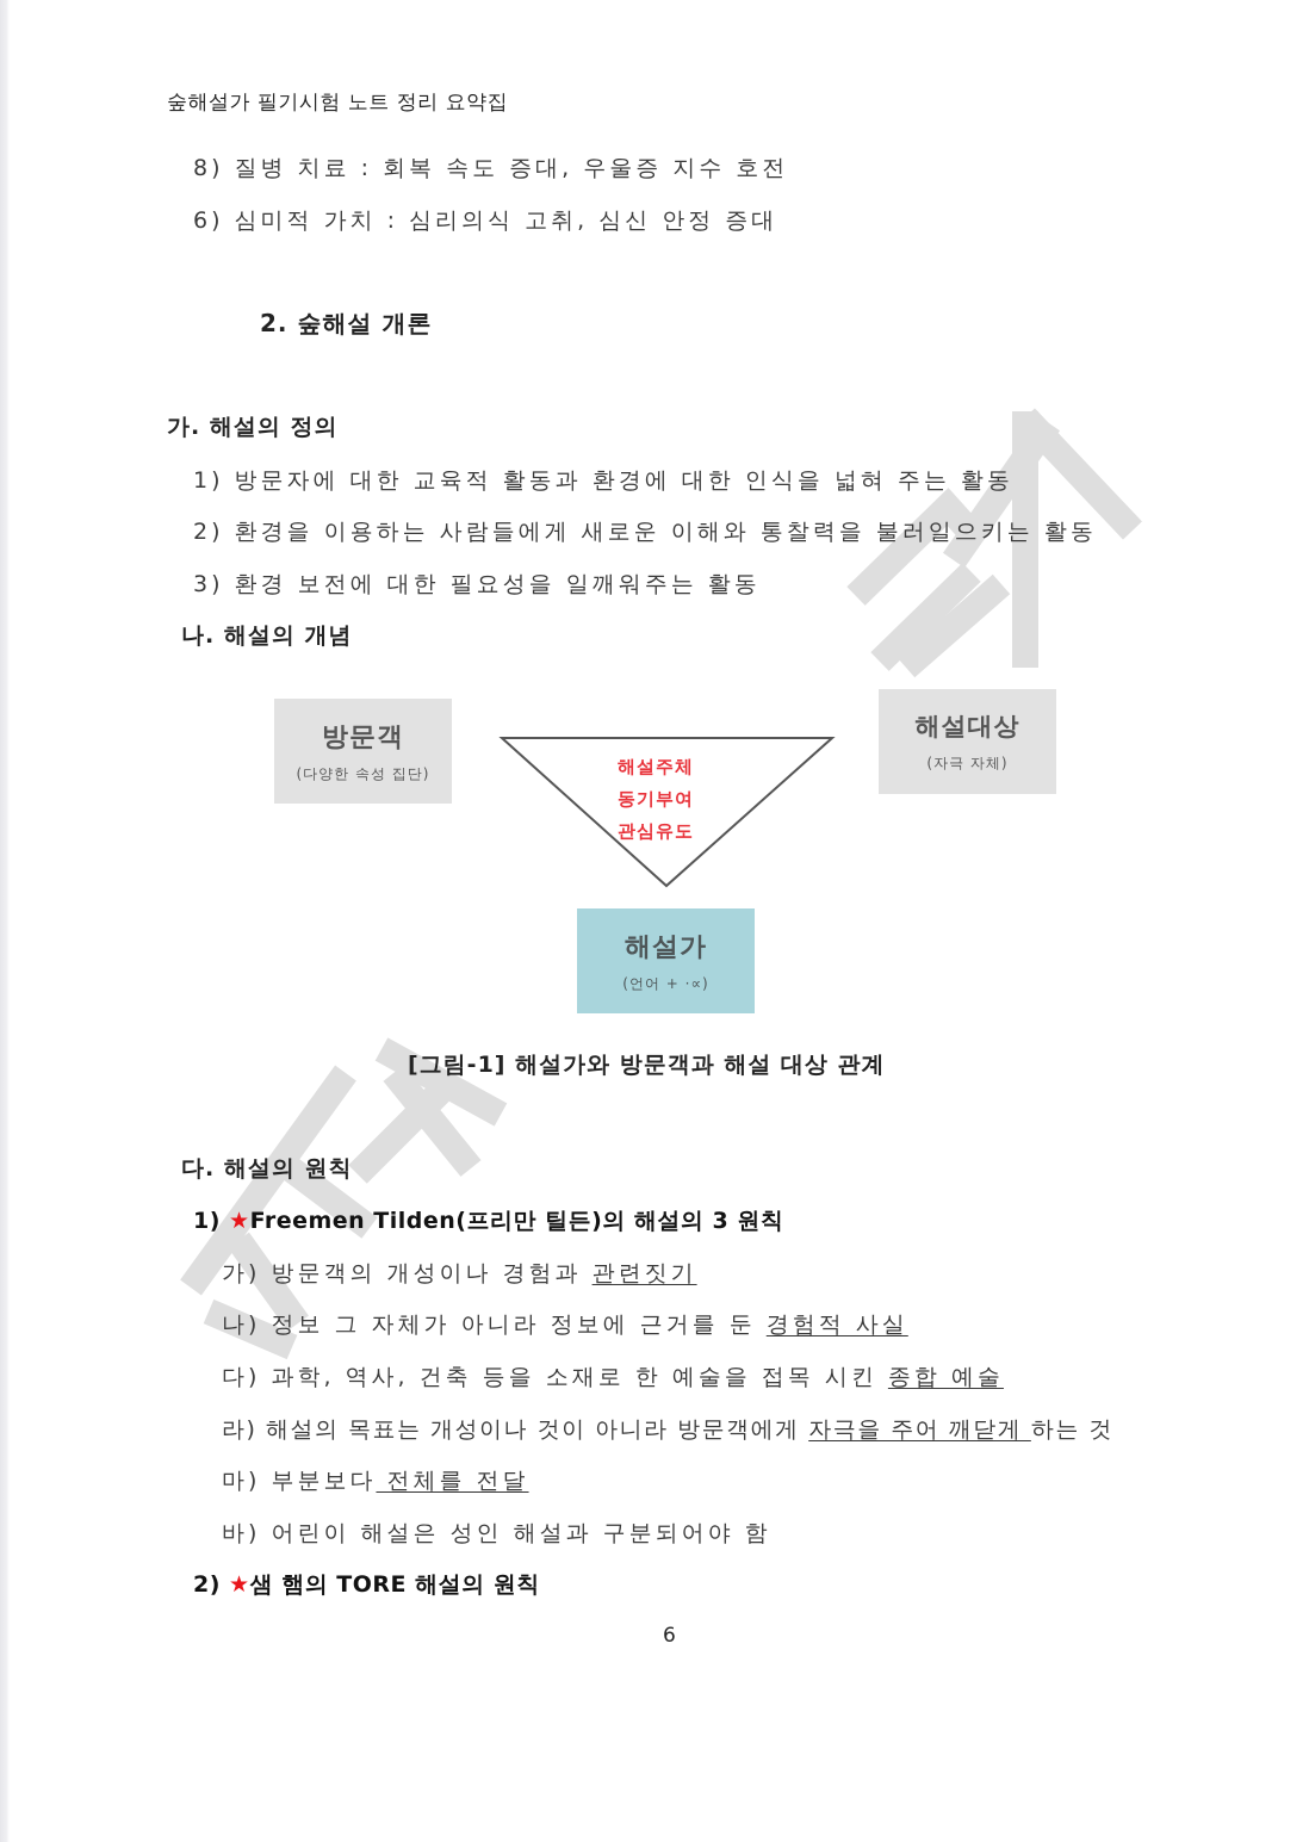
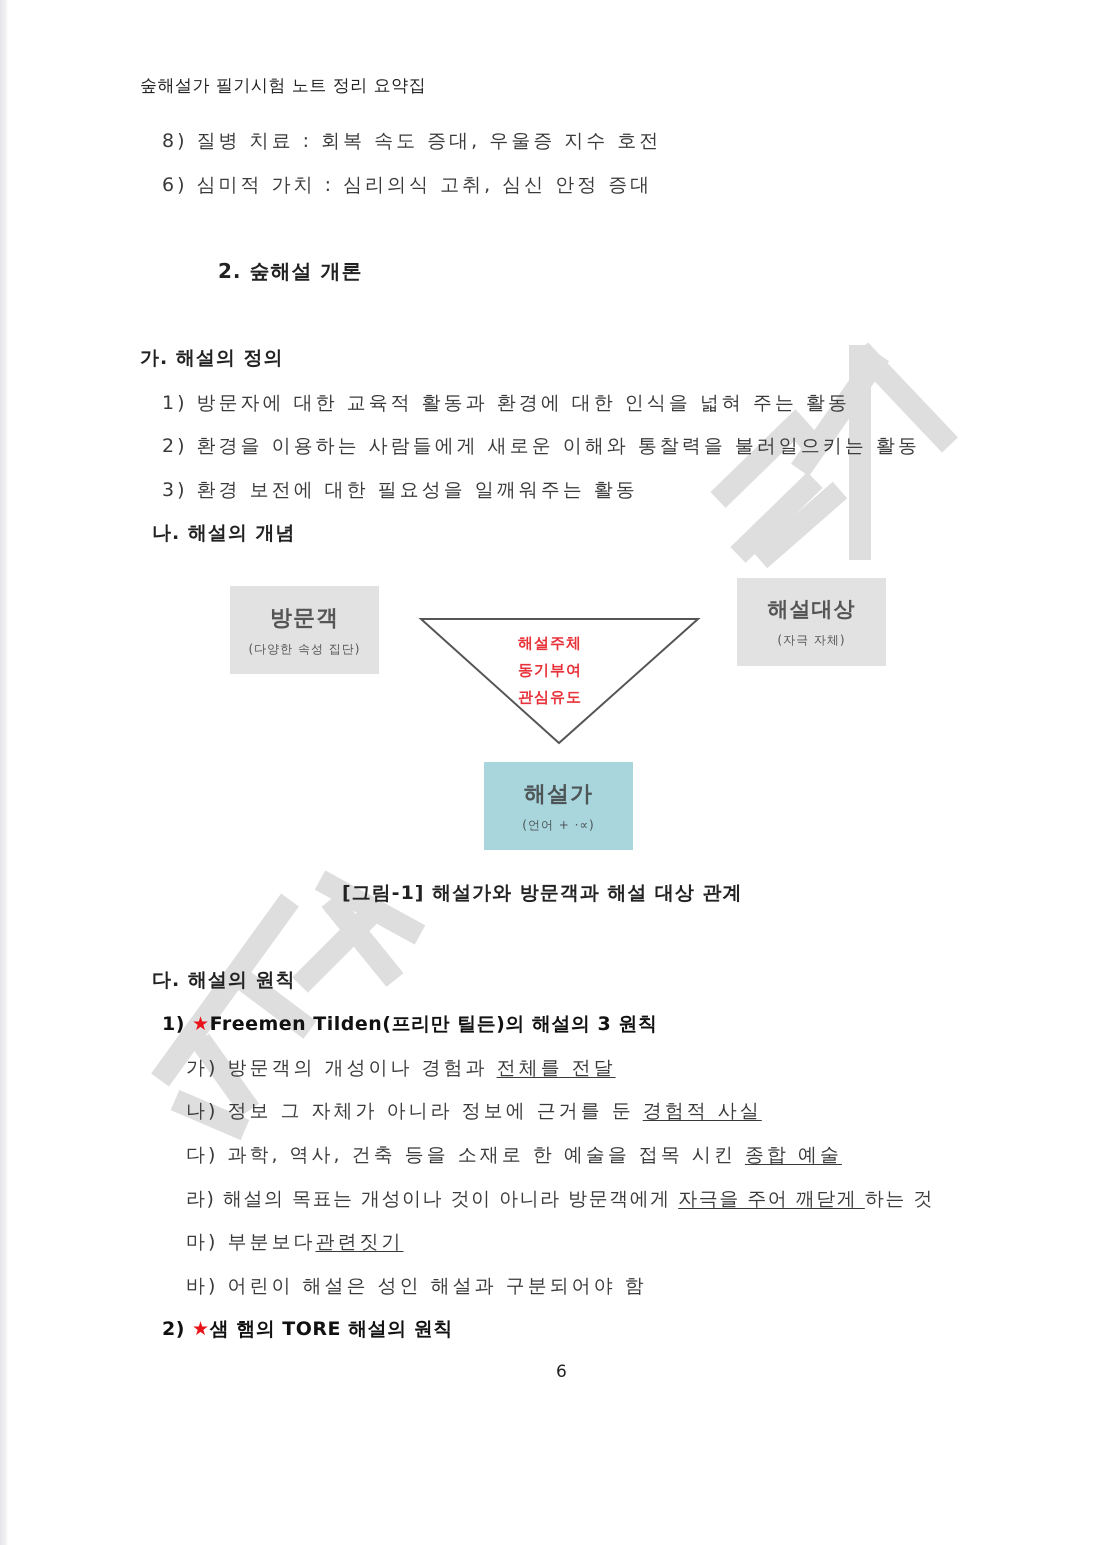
  숲해설가 필기시험 노트 정리 요약집
  8) 질병 치료 : 회복 속도 증대, 우울증 지수 호전
  6) 심미적 가치 : 심리의식 고취, 심신 안정 증대
  2. 숲해설 개론
  가. 해설의 정의
  1) 방문자에 대한 교육적 활동과 환경에 대한 인식을 넓혀 주는 활동
  2) 환경을 이용하는 사람들에게 새로운 이해와 통찰력을 불러일으키는 활동
  3) 환경 보전에 대한 필요성을 일깨워주는 활동
  나. 해설의 개념
  방문객
  (다양한 속성 집단)
  해설대상
  (자극 자체)
  해설주체
  동기부여
  관심유도
  해설가
  (언어 + ·∝)
  [그림-1] 해설가와 방문객과 해설 대상 관계
  다. 해설의 원칙
  1) ★Freemen Tilden(프리만 틸든)의 해설의 3 원칙
- 가) 방문객의 개성이나 경험과 관련짓기
+ 가) 방문객의 개성이나 경험과 전체를 전달
  나) 정보 그 자체가 아니라 정보에 근거를 둔 경험적 사실
  다) 과학, 역사, 건축 등을 소재로 한 예술을 접목 시킨 종합 예술
  라) 해설의 목표는 개성이나 것이 아니라 방문객에게 자극을 주어 깨닫게 하는 것
- 마) 부분보다 전체를 전달
+ 마) 부분보다관련짓기
  바) 어린이 해설은 성인 해설과 구분되어야 함
  2) ★샘 햄의 TORE 해설의 원칙
  6
